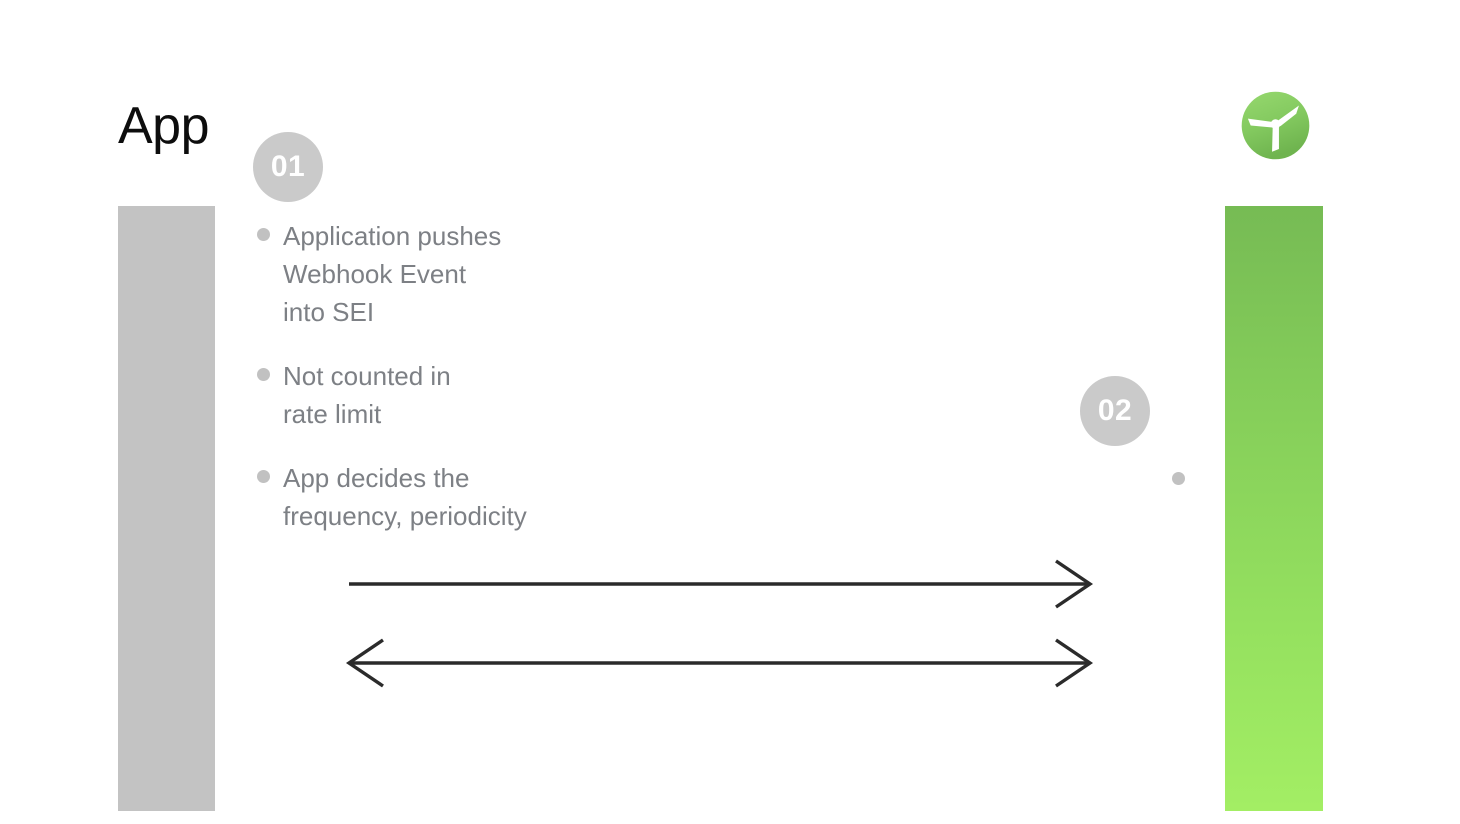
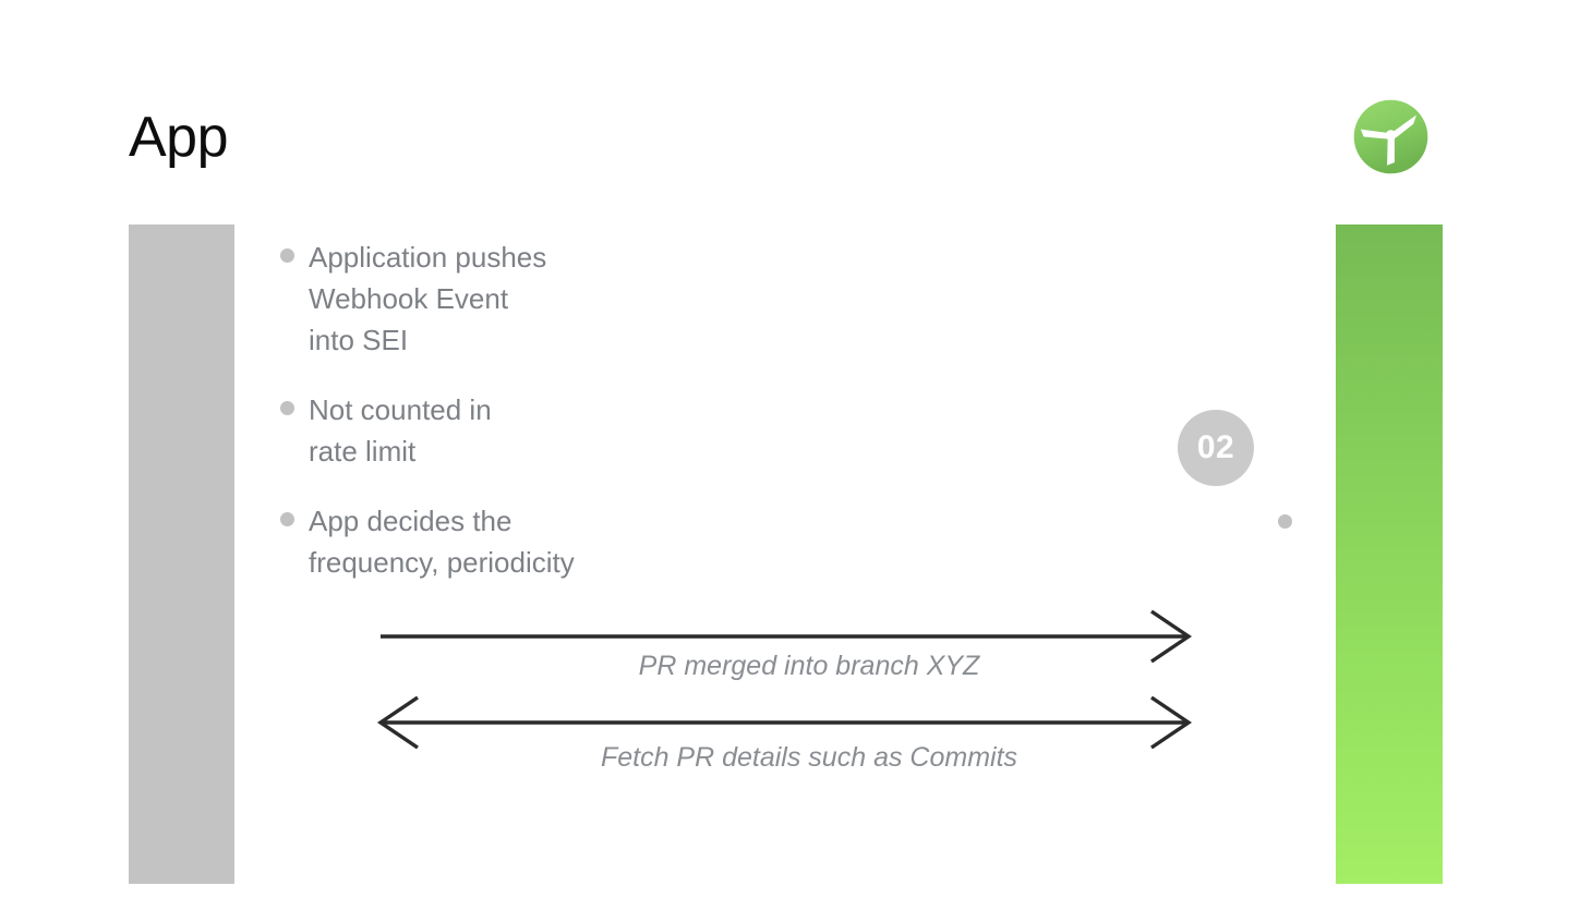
  App
- 01
  02
  Application pushes
  Webhook Event
  into SEI
  Not counted in
  rate limit
  App decides the
  frequency, periodicity
+ PR merged into branch XYZ
+ Fetch PR details such as Commits
